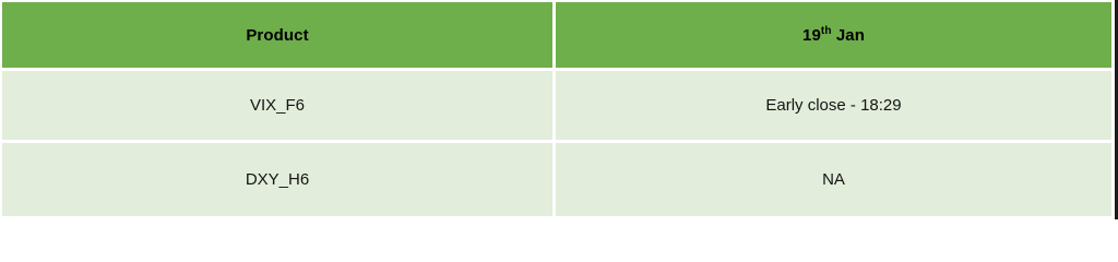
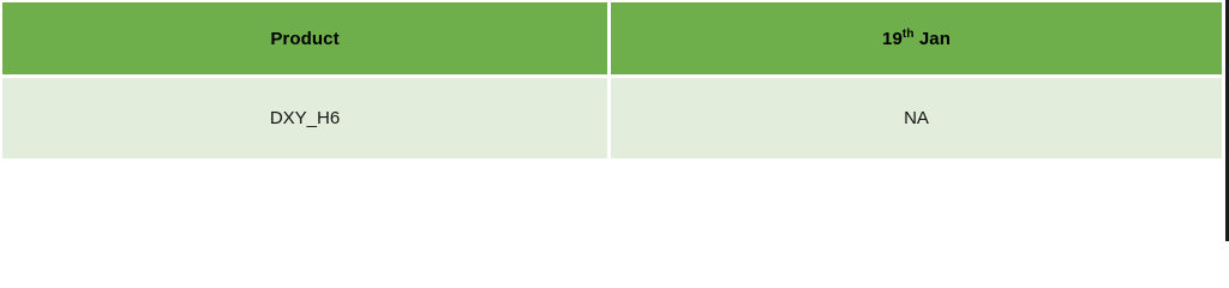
  Product	19th Jan
- VIX_F6	Early close - 18:29
  DXY_H6	NA
